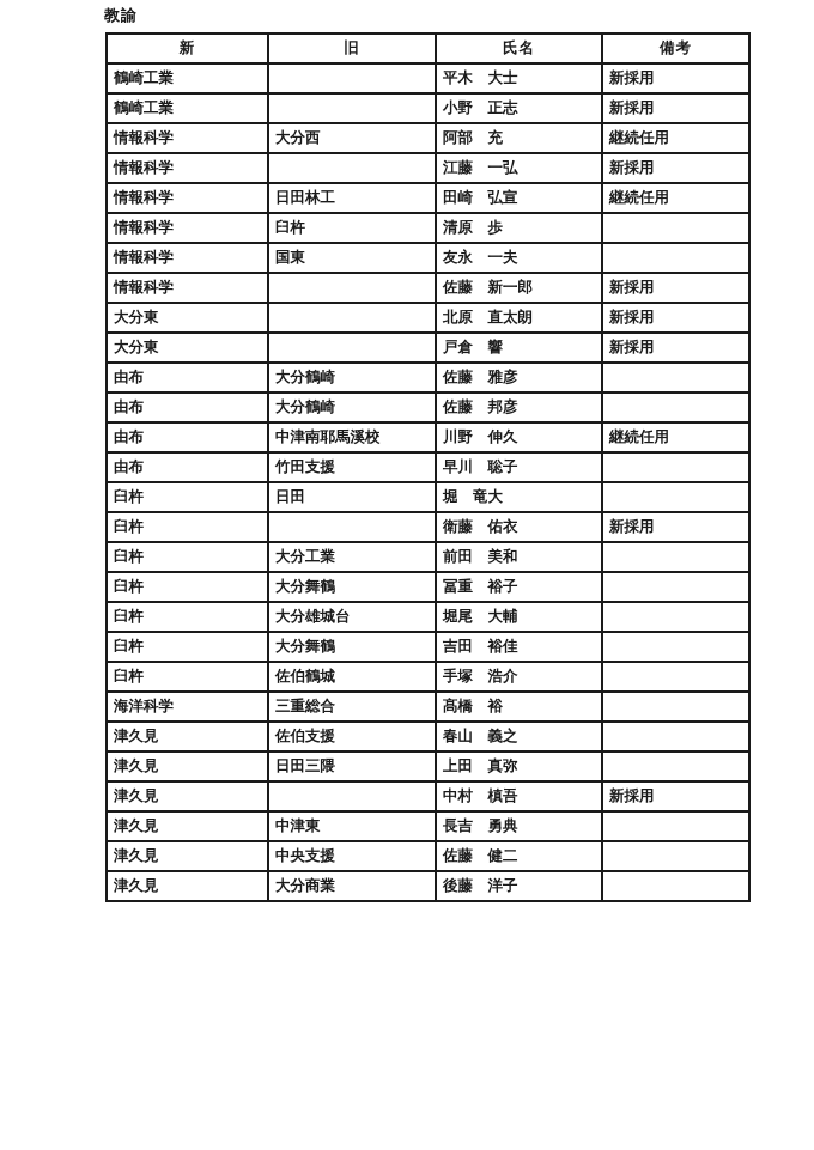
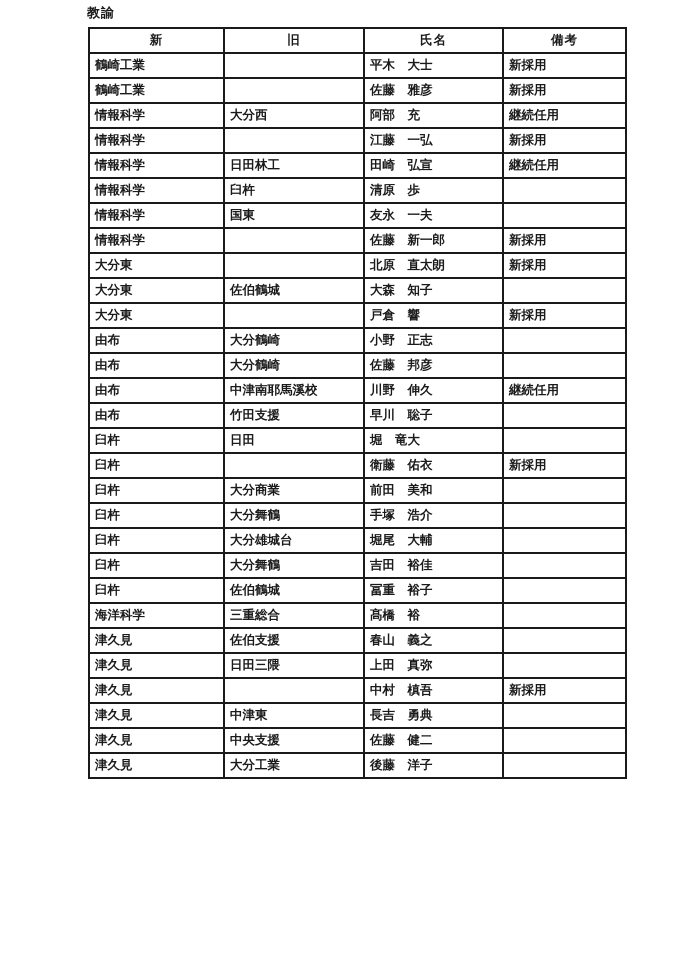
  教諭
  新	旧	氏名	備考
  鶴崎工業		平木 大士	新採用
- 鶴崎工業		小野 正志	新採用
+ 鶴崎工業		佐藤 雅彦	新採用
  情報科学	大分西	阿部 充	継続任用
  情報科学		江藤 一弘	新採用
  情報科学	日田林工	田崎 弘宣	継続任用
  情報科学	臼杵	清原 歩
  情報科学	国東	友永 一夫
  情報科学		佐藤 新一郎	新採用
  大分東		北原 直太朗	新採用
+ 大分東	佐伯鶴城	大森 知子
  大分東		戸倉 響	新採用
- 由布	大分鶴崎	佐藤 雅彦
+ 由布	大分鶴崎	小野 正志
  由布	大分鶴崎	佐藤 邦彦
  由布	中津南耶馬溪校	川野 伸久	継続任用
  由布	竹田支援	早川 聡子
  臼杵	日田	堀 竜大
  臼杵		衛藤 佑衣	新採用
- 臼杵	大分工業	前田 美和
+ 臼杵	大分商業	前田 美和
- 臼杵	大分舞鶴	冨重 裕子
+ 臼杵	大分舞鶴	手塚 浩介
  臼杵	大分雄城台	堀尾 大輔
  臼杵	大分舞鶴	吉田 裕佳
- 臼杵	佐伯鶴城	手塚 浩介
+ 臼杵	佐伯鶴城	冨重 裕子
  海洋科学	三重総合	髙橋 裕
  津久見	佐伯支援	春山 義之
  津久見	日田三隈	上田 真弥
  津久見		中村 槙吾	新採用
  津久見	中津東	長吉 勇典
  津久見	中央支援	佐藤 健二
- 津久見	大分商業	後藤 洋子
+ 津久見	大分工業	後藤 洋子
